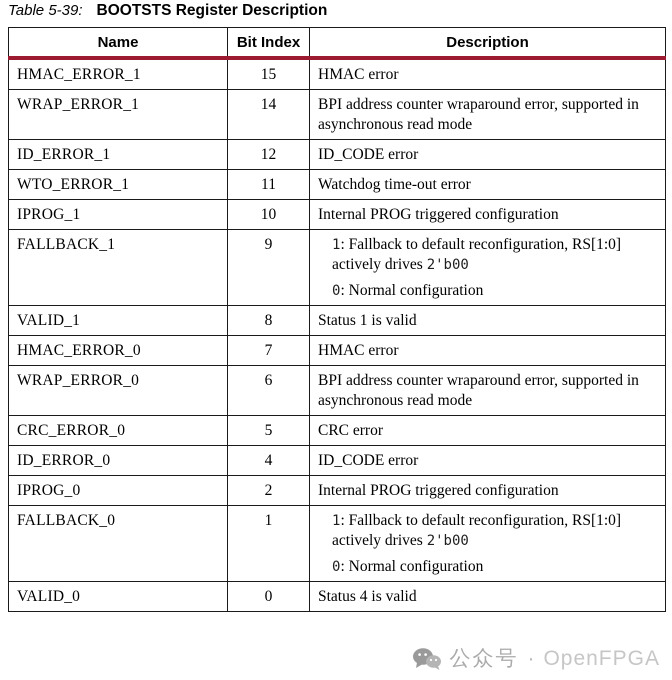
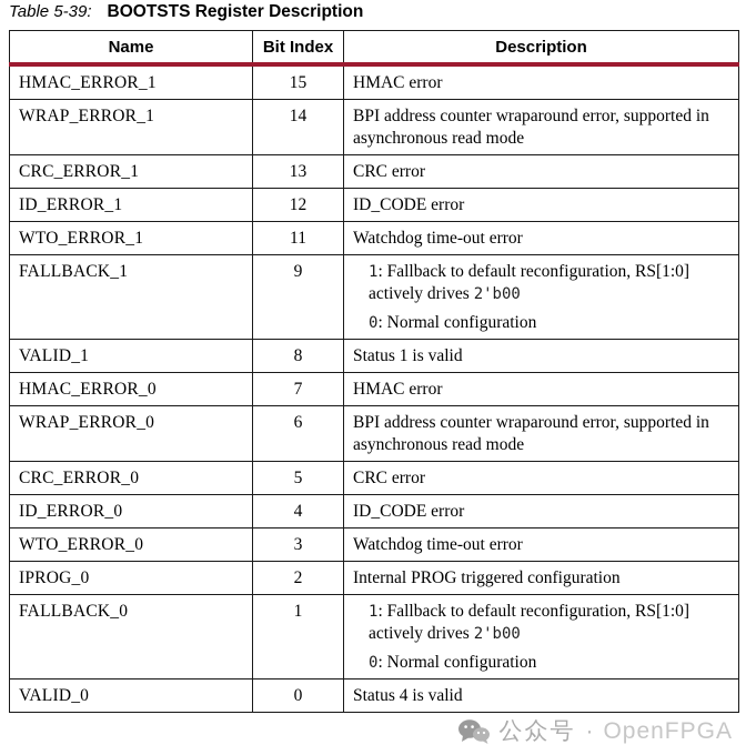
  Table 5-39: BOOTSTS Register Description
  Name	Bit Index	Description
  HMAC_ERROR_1	15	HMAC error
  WRAP_ERROR_1	14	BPI address counter wraparound error, supported in asynchronous read mode
+ CRC_ERROR_1	13	CRC error
  ID_ERROR_1	12	ID_CODE error
  WTO_ERROR_1	11	Watchdog time-out error
- IPROG_1	10	Internal PROG triggered configuration
  FALLBACK_1	9	1: Fallback to default reconfiguration, RS[1:0] actively drives 2'b000: Normal configuration
  VALID_1	8	Status 1 is valid
  HMAC_ERROR_0	7	HMAC error
  WRAP_ERROR_0	6	BPI address counter wraparound error, supported in asynchronous read mode
  CRC_ERROR_0	5	CRC error
  ID_ERROR_0	4	ID_CODE error
+ WTO_ERROR_0	3	Watchdog time-out error
  IPROG_0	2	Internal PROG triggered configuration
  FALLBACK_0	1	1: Fallback to default reconfiguration, RS[1:0] actively drives 2'b000: Normal configuration
  VALID_0	0	Status 4 is valid
  公众号
  ·
  OpenFPGA
